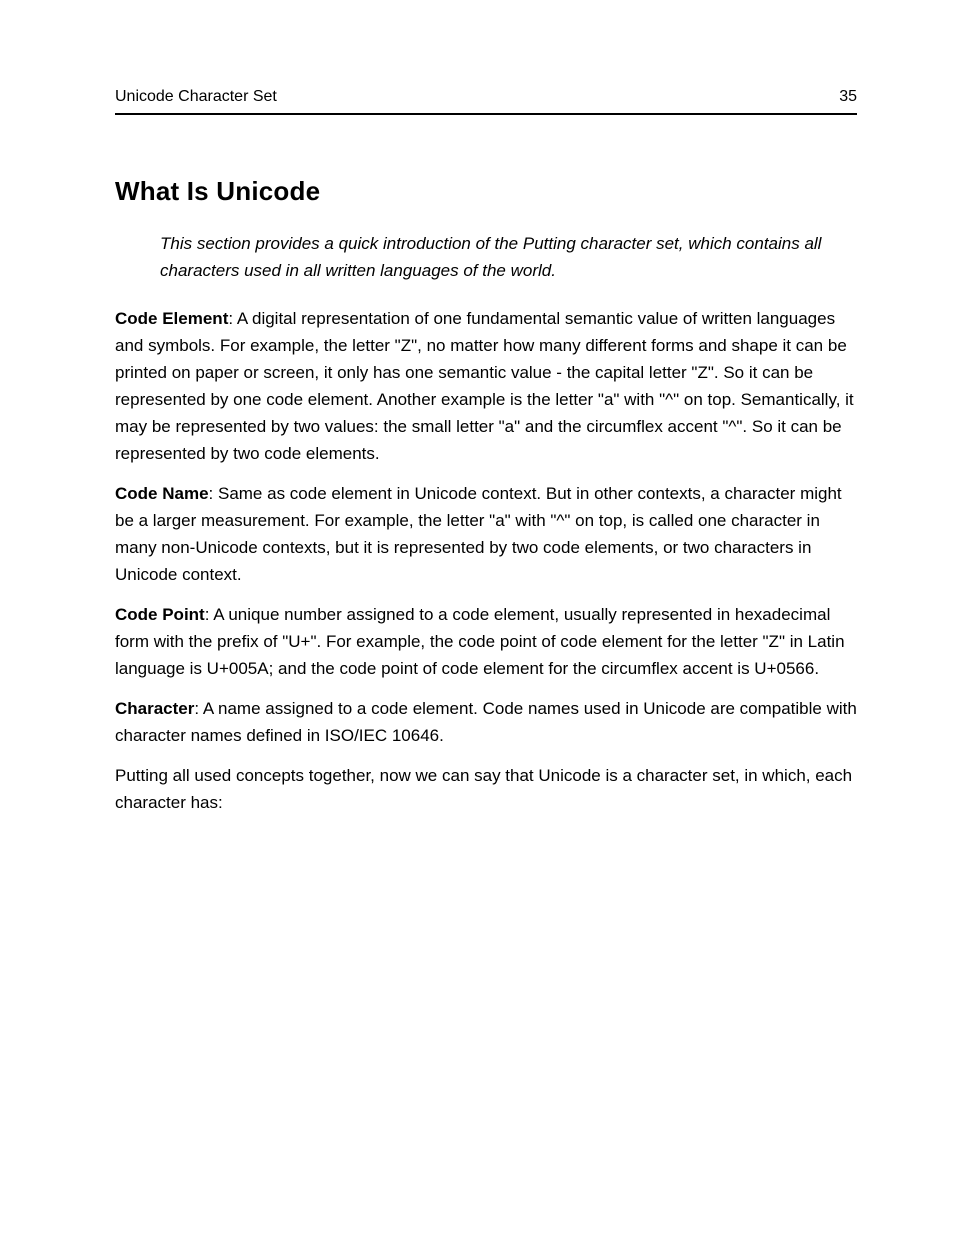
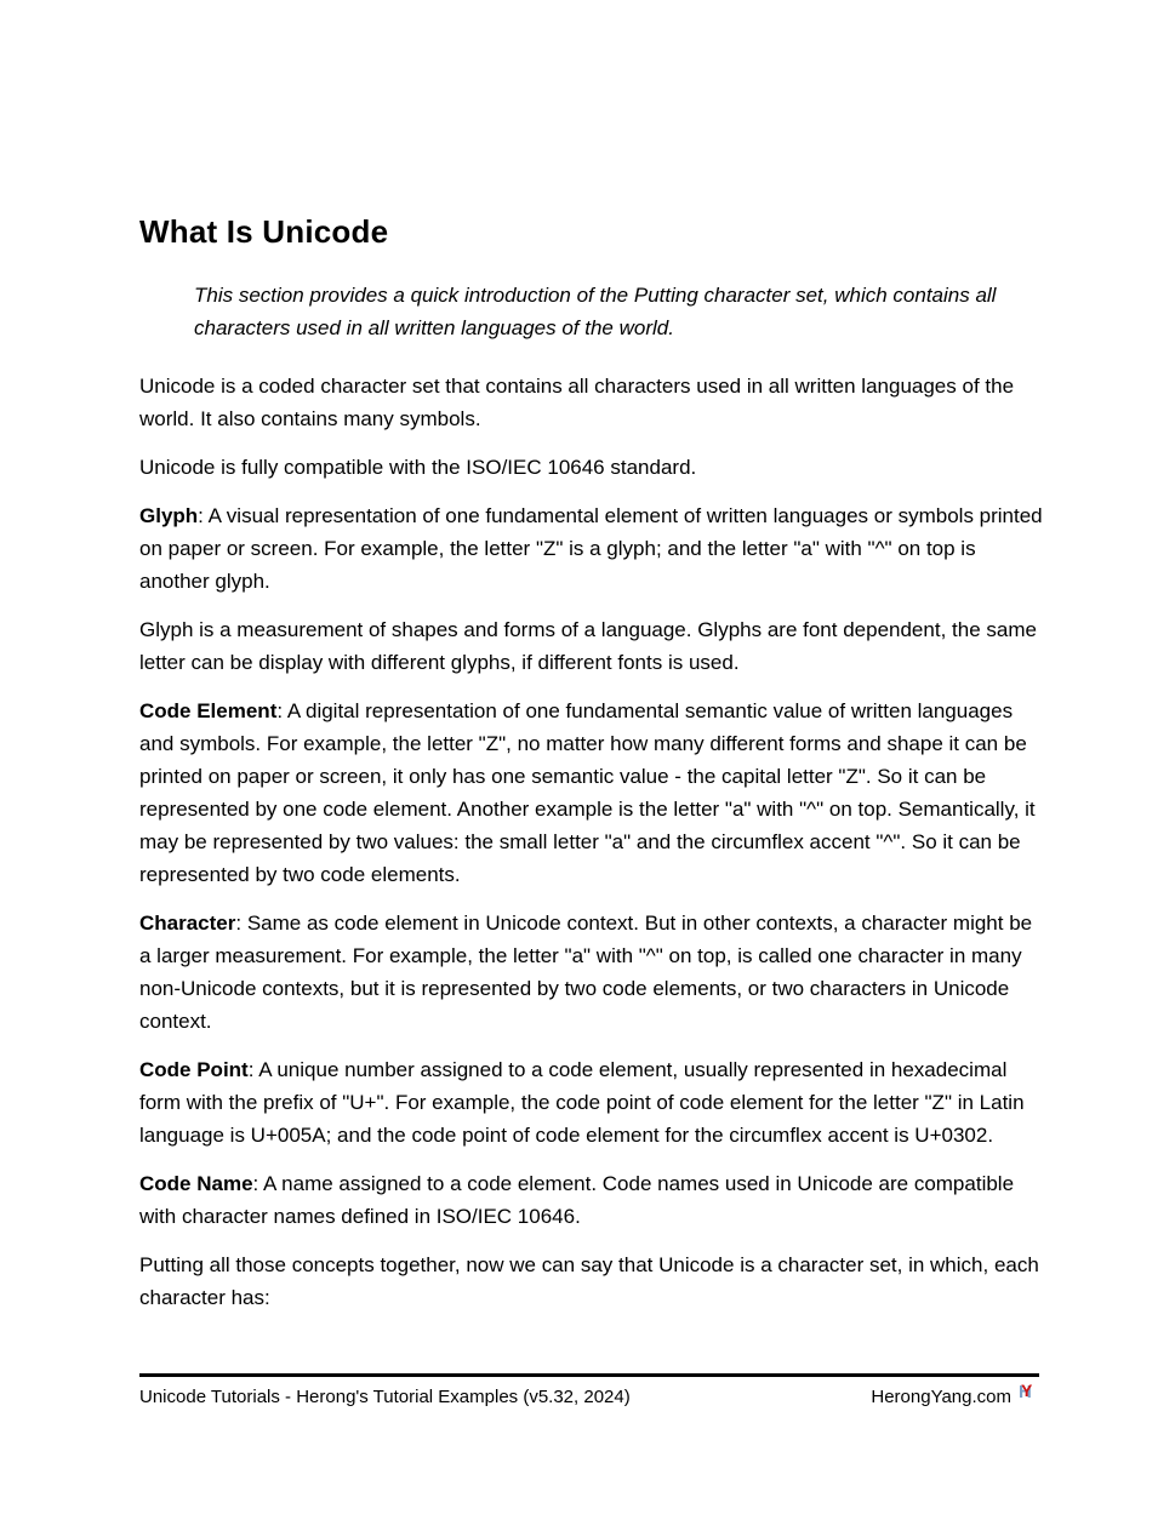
- Unicode Character Set
- 35
  What Is Unicode
  This section provides a quick introduction of the Putting character set, which contains all characters used in all written languages of the world.
+ Unicode is a coded character set that contains all characters used in all written languages of the world. It also contains many symbols.
+ Unicode is fully compatible with the ISO/IEC 10646 standard.
+ Glyph: A visual representation of one fundamental element of written languages or symbols printed on paper or screen. For example, the letter "Z" is a glyph; and the letter "a" with "^" on top is another glyph.
+ Glyph is a measurement of shapes and forms of a language. Glyphs are font dependent, the same letter can be display with different glyphs, if different fonts is used.
  Code Element: A digital representation of one fundamental semantic value of written languages and symbols. For example, the letter "Z", no matter how many different forms and shape it can be printed on paper or screen, it only has one semantic value - the capital letter "Z". So it can be represented by one code element. Another example is the letter "a" with "^" on top. Semantically, it may be represented by two values: the small letter "a" and the circumflex accent "^". So it can be represented by two code elements.
- Code Name: Same as code element in Unicode context. But in other contexts, a character might be a larger measurement. For example, the letter "a" with "^" on top, is called one character in many non-Unicode contexts, but it is represented by two code elements, or two characters in Unicode context.
+ Character: Same as code element in Unicode context. But in other contexts, a character might be a larger measurement. For example, the letter "a" with "^" on top, is called one character in many non-Unicode contexts, but it is represented by two code elements, or two characters in Unicode context.
- Code Point: A unique number assigned to a code element, usually represented in hexadecimal form with the prefix of "U+". For example, the code point of code element for the letter "Z" in Latin language is U+005A; and the code point of code element for the circumflex accent is U+0566.
+ Code Point: A unique number assigned to a code element, usually represented in hexadecimal form with the prefix of "U+". For example, the code point of code element for the letter "Z" in Latin language is U+005A; and the code point of code element for the circumflex accent is U+0302.
- Character: A name assigned to a code element. Code names used in Unicode are compatible with character names defined in ISO/IEC 10646.
+ Code Name: A name assigned to a code element. Code names used in Unicode are compatible with character names defined in ISO/IEC 10646.
- Putting all used concepts together, now we can say that Unicode is a character set, in which, each character has:
+ Putting all those concepts together, now we can say that Unicode is a character set, in which, each character has:
+ Unicode Tutorials - Herong's Tutorial Examples (v5.32, 2024)
+ HerongYang.com
+ H
+ Y
